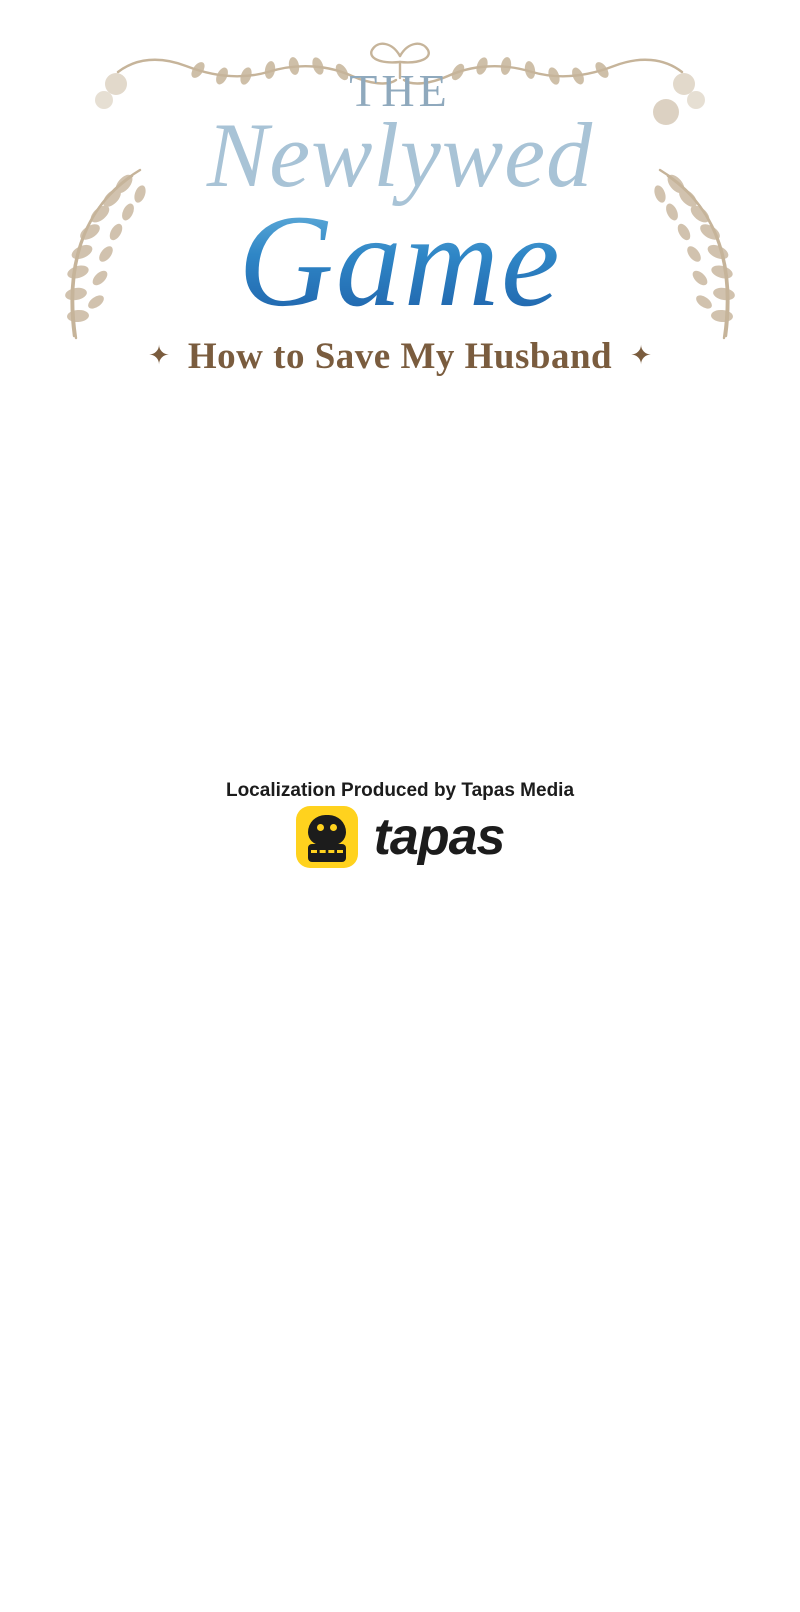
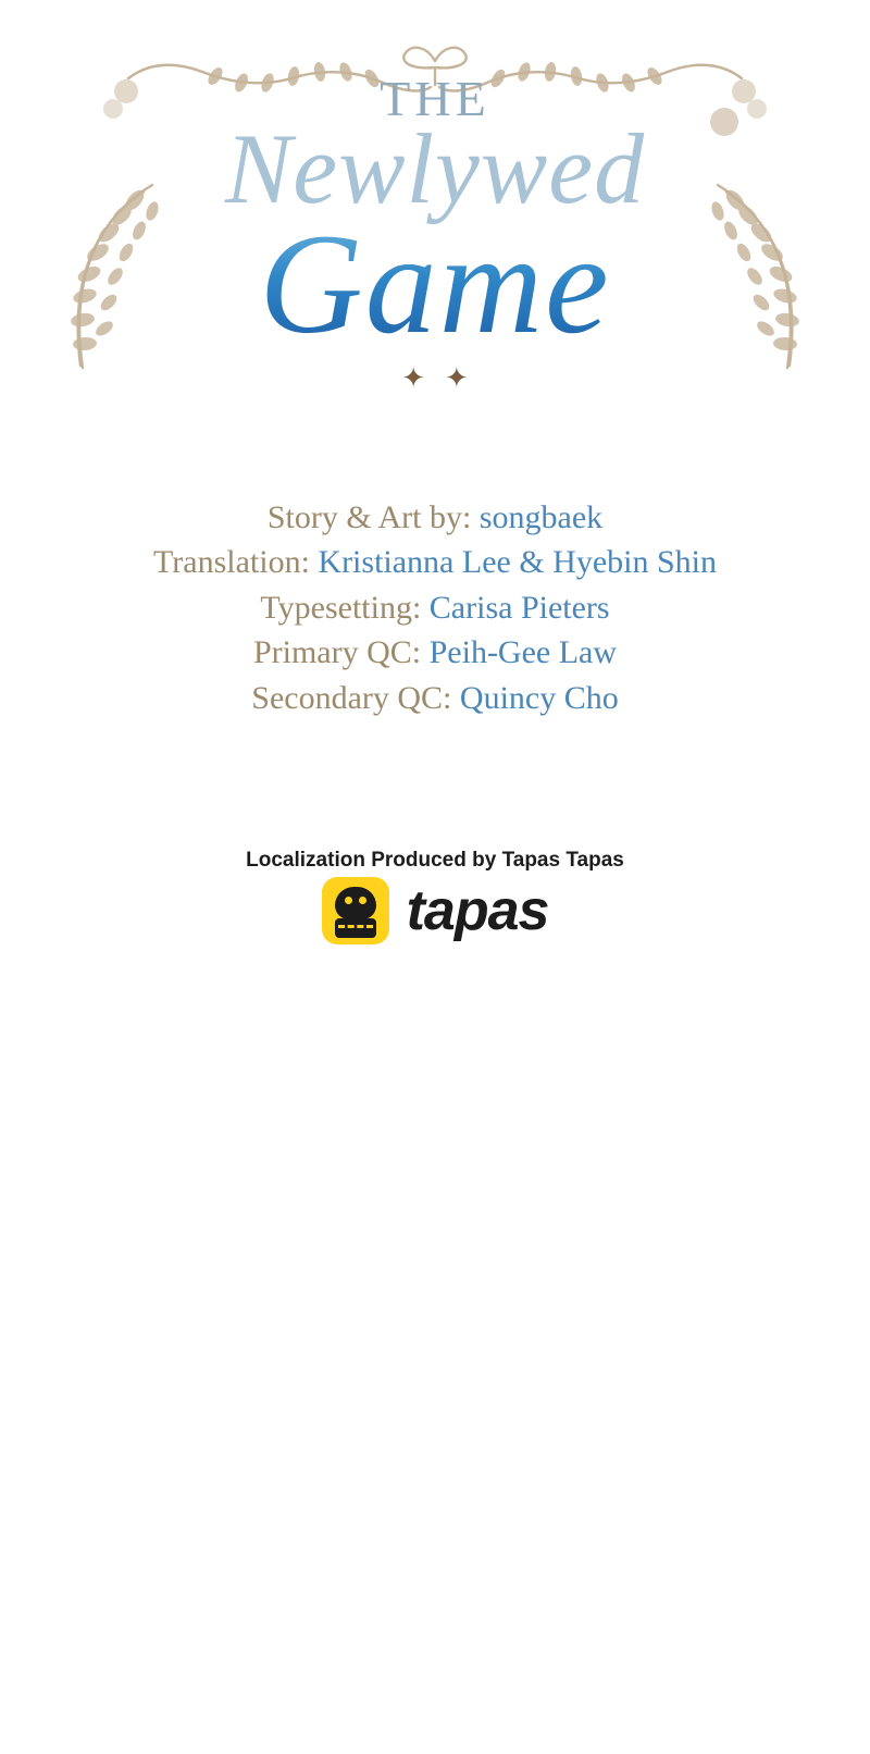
  THE
  Newlywed
  Game
  ✦
- How to Save My Husband
  ✦
+ Story & Art by: songbaek
+ Translation: Kristianna Lee & Hyebin Shin
+ Typesetting: Carisa Pieters
+ Primary QC: Peih-Gee Law
+ Secondary QC: Quincy Cho
- Localization Produced by Tapas Media
+ Localization Produced by Tapas Tapas
  tapas
